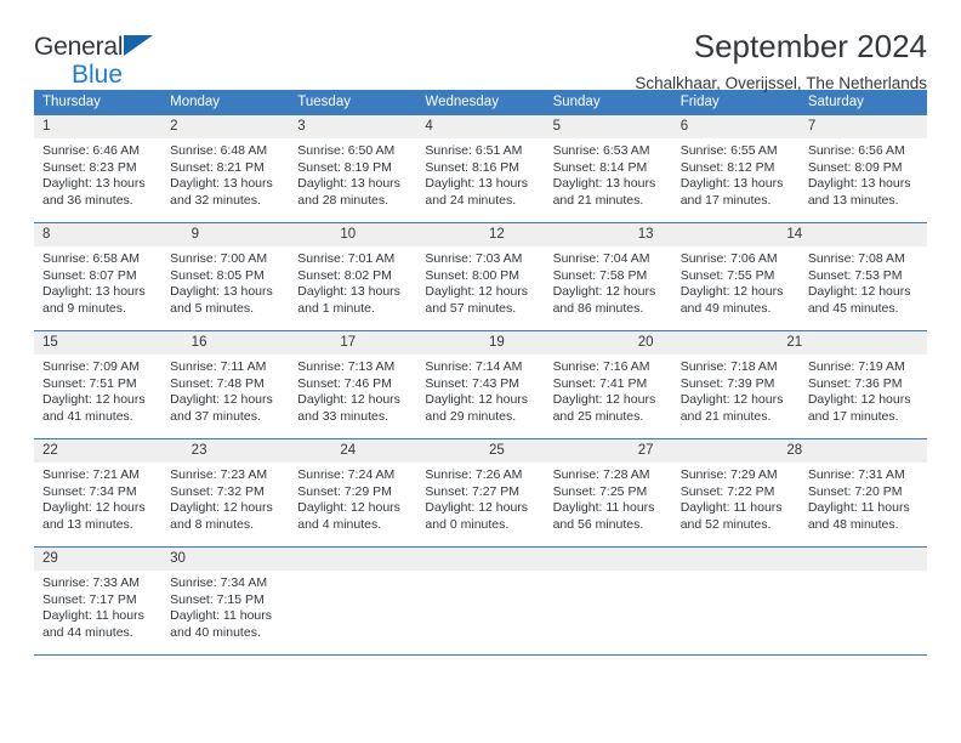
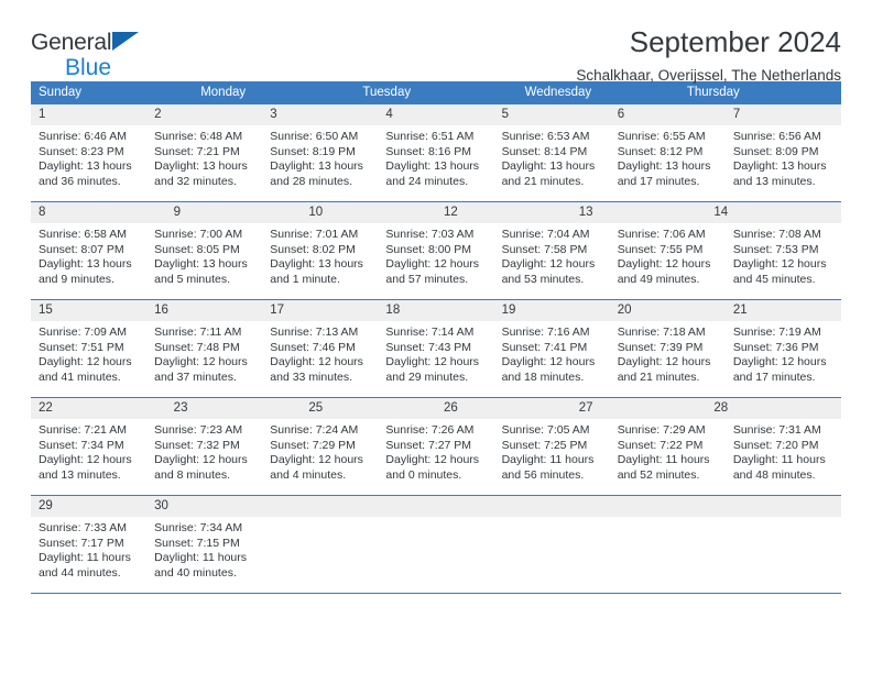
  General
  Blue
  September 2024
  Schalkhaar, Overijssel, The Netherlands
- Thursday
+ Sunday
  Monday
  Tuesday
  Wednesday
- Sunday
+ Thursday
- Friday
- Saturday
  1
  2
  3
  4
  5
  6
  7
  Sunrise: 6:46 AM
  Sunset: 8:23 PM
  Daylight: 13 hours
  and 36 minutes.
  Sunrise: 6:48 AM
- Sunset: 8:21 PM
+ Sunset: 7:21 PM
  Daylight: 13 hours
  and 32 minutes.
  Sunrise: 6:50 AM
  Sunset: 8:19 PM
  Daylight: 13 hours
  and 28 minutes.
  Sunrise: 6:51 AM
  Sunset: 8:16 PM
  Daylight: 13 hours
  and 24 minutes.
  Sunrise: 6:53 AM
  Sunset: 8:14 PM
  Daylight: 13 hours
  and 21 minutes.
  Sunrise: 6:55 AM
  Sunset: 8:12 PM
  Daylight: 13 hours
  and 17 minutes.
  Sunrise: 6:56 AM
  Sunset: 8:09 PM
  Daylight: 13 hours
  and 13 minutes.
  8
  9
  10
  12
  13
  14
  Sunrise: 6:58 AM
  Sunset: 8:07 PM
  Daylight: 13 hours
  and 9 minutes.
  Sunrise: 7:00 AM
  Sunset: 8:05 PM
  Daylight: 13 hours
  and 5 minutes.
  Sunrise: 7:01 AM
  Sunset: 8:02 PM
  Daylight: 13 hours
  and 1 minute.
  Sunrise: 7:03 AM
  Sunset: 8:00 PM
  Daylight: 12 hours
  and 57 minutes.
  Sunrise: 7:04 AM
  Sunset: 7:58 PM
  Daylight: 12 hours
- and 86 minutes.
+ and 53 minutes.
  Sunrise: 7:06 AM
  Sunset: 7:55 PM
  Daylight: 12 hours
  and 49 minutes.
  Sunrise: 7:08 AM
  Sunset: 7:53 PM
  Daylight: 12 hours
  and 45 minutes.
  15
  16
  17
+ 18
  19
  20
  21
  Sunrise: 7:09 AM
  Sunset: 7:51 PM
  Daylight: 12 hours
  and 41 minutes.
  Sunrise: 7:11 AM
  Sunset: 7:48 PM
  Daylight: 12 hours
  and 37 minutes.
  Sunrise: 7:13 AM
  Sunset: 7:46 PM
  Daylight: 12 hours
  and 33 minutes.
  Sunrise: 7:14 AM
  Sunset: 7:43 PM
  Daylight: 12 hours
  and 29 minutes.
  Sunrise: 7:16 AM
  Sunset: 7:41 PM
  Daylight: 12 hours
- and 25 minutes.
+ and 18 minutes.
  Sunrise: 7:18 AM
  Sunset: 7:39 PM
  Daylight: 12 hours
  and 21 minutes.
  Sunrise: 7:19 AM
  Sunset: 7:36 PM
  Daylight: 12 hours
  and 17 minutes.
  22
  23
- 24
  25
+ 26
  27
  28
  Sunrise: 7:21 AM
  Sunset: 7:34 PM
  Daylight: 12 hours
  and 13 minutes.
  Sunrise: 7:23 AM
  Sunset: 7:32 PM
  Daylight: 12 hours
  and 8 minutes.
  Sunrise: 7:24 AM
  Sunset: 7:29 PM
  Daylight: 12 hours
  and 4 minutes.
  Sunrise: 7:26 AM
  Sunset: 7:27 PM
  Daylight: 12 hours
  and 0 minutes.
- Sunrise: 7:28 AM
+ Sunrise: 7:05 AM
  Sunset: 7:25 PM
  Daylight: 11 hours
  and 56 minutes.
  Sunrise: 7:29 AM
  Sunset: 7:22 PM
  Daylight: 11 hours
  and 52 minutes.
  Sunrise: 7:31 AM
  Sunset: 7:20 PM
  Daylight: 11 hours
  and 48 minutes.
  29
  30
  Sunrise: 7:33 AM
  Sunset: 7:17 PM
  Daylight: 11 hours
  and 44 minutes.
  Sunrise: 7:34 AM
  Sunset: 7:15 PM
  Daylight: 11 hours
  and 40 minutes.
